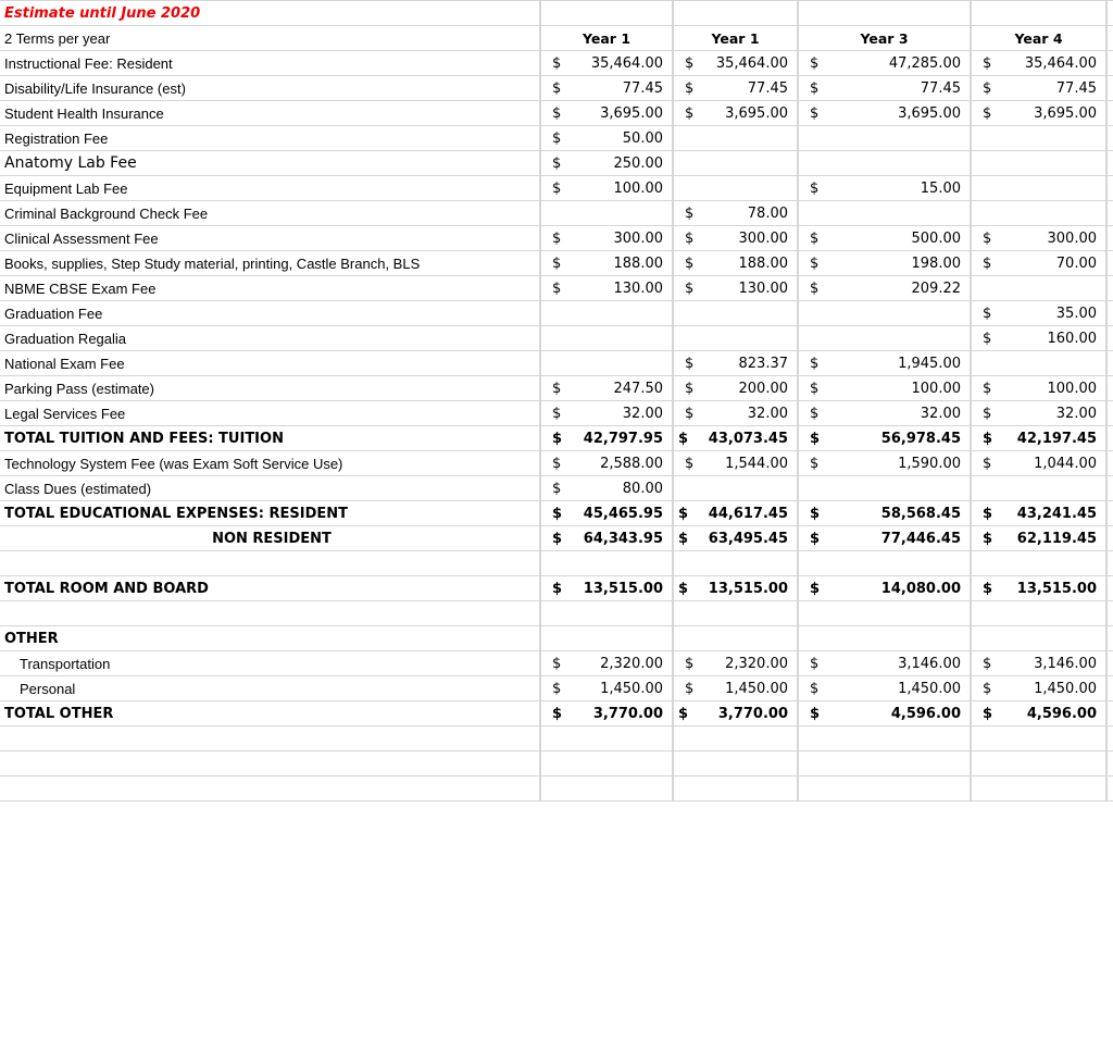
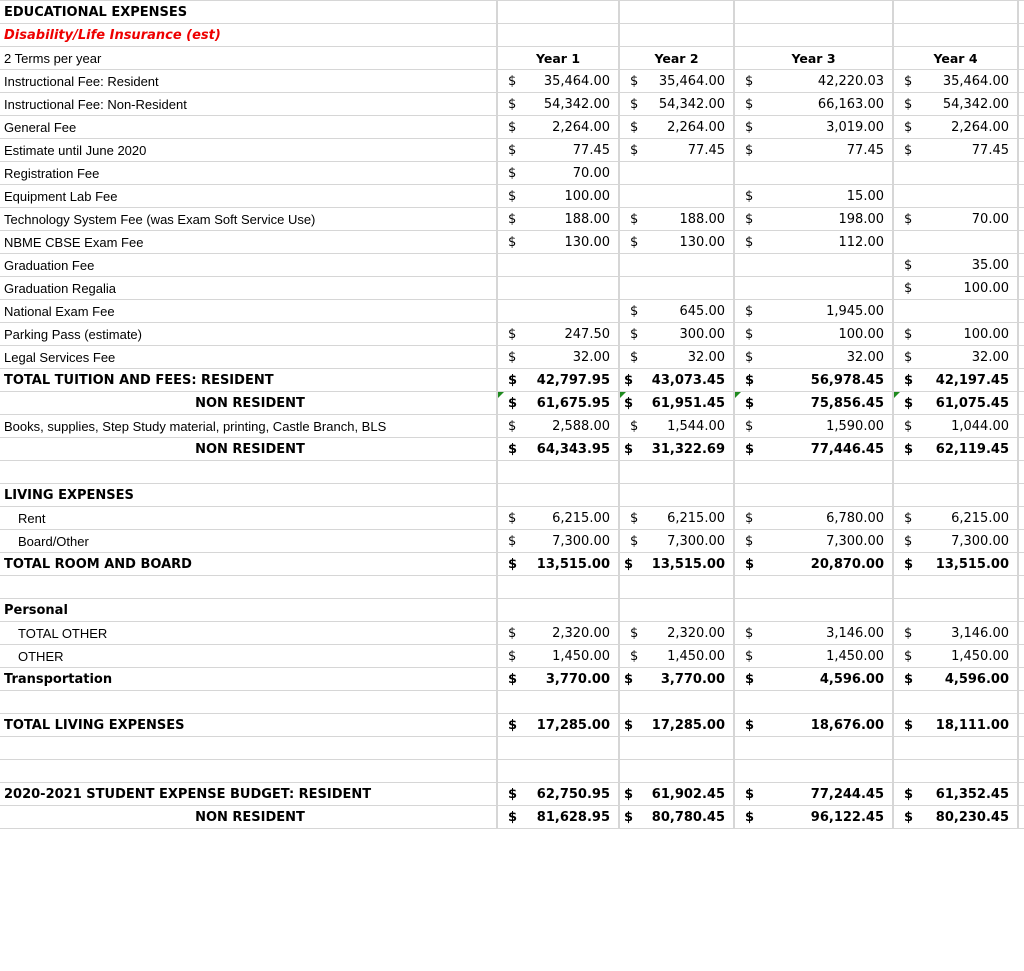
+ EDUCATIONAL EXPENSES
- Estimate until June 2020
+ Disability/Life Insurance (est)
- 2 Terms per year	Year 1	Year 1	Year 3	Year 4
+ 2 Terms per year	Year 1	Year 2	Year 3	Year 4
- Instructional Fee: Resident	$ 35,464.00	$ 35,464.00	$ 47,285.00	$ 35,464.00
+ Instructional Fee: Resident	$ 35,464.00	$ 35,464.00	$ 42,220.03	$ 35,464.00
+ Instructional Fee: Non-Resident	$ 54,342.00	$ 54,342.00	$ 66,163.00	$ 54,342.00
+ General Fee	$ 2,264.00	$ 2,264.00	$ 3,019.00	$ 2,264.00
- Disability/Life Insurance (est)	$ 77.45	$ 77.45	$ 77.45	$ 77.45
+ Estimate until June 2020	$ 77.45	$ 77.45	$ 77.45	$ 77.45
- Student Health Insurance	$ 3,695.00	$ 3,695.00	$ 3,695.00	$ 3,695.00
- Registration Fee	$ 50.00
+ Registration Fee	$ 70.00
- Anatomy Lab Fee	$ 250.00
  Equipment Lab Fee	$ 100.00		$ 15.00
- Criminal Background Check Fee		$ 78.00
- Clinical Assessment Fee	$ 300.00	$ 300.00	$ 500.00	$ 300.00
- Books, supplies, Step Study material, printing, Castle Branch, BLS	$ 188.00	$ 188.00	$ 198.00	$ 70.00
+ Technology System Fee (was Exam Soft Service Use)	$ 188.00	$ 188.00	$ 198.00	$ 70.00
- NBME CBSE Exam Fee	$ 130.00	$ 130.00	$ 209.22
+ NBME CBSE Exam Fee	$ 130.00	$ 130.00	$ 112.00
  Graduation Fee				$ 35.00
- Graduation Regalia				$ 160.00
+ Graduation Regalia				$ 100.00
- National Exam Fee		$ 823.37	$ 1,945.00
+ National Exam Fee		$ 645.00	$ 1,945.00
- Parking Pass (estimate)	$ 247.50	$ 200.00	$ 100.00	$ 100.00
+ Parking Pass (estimate)	$ 247.50	$ 300.00	$ 100.00	$ 100.00
  Legal Services Fee	$ 32.00	$ 32.00	$ 32.00	$ 32.00
- TOTAL TUITION AND FEES: TUITION	$ 42,797.95	$ 43,073.45	$ 56,978.45	$ 42,197.45
+ TOTAL TUITION AND FEES: RESIDENT	$ 42,797.95	$ 43,073.45	$ 56,978.45	$ 42,197.45
+ NON RESIDENT	$ 61,675.95	$ 61,951.45	$ 75,856.45	$ 61,075.45
- Technology System Fee (was Exam Soft Service Use)	$ 2,588.00	$ 1,544.00	$ 1,590.00	$ 1,044.00
+ Books, supplies, Step Study material, printing, Castle Branch, BLS	$ 2,588.00	$ 1,544.00	$ 1,590.00	$ 1,044.00
- Class Dues (estimated)	$ 80.00
- TOTAL EDUCATIONAL EXPENSES: RESIDENT	$ 45,465.95	$ 44,617.45	$ 58,568.45	$ 43,241.45
- NON RESIDENT	$ 64,343.95	$ 63,495.45	$ 77,446.45	$ 62,119.45
+ NON RESIDENT	$ 64,343.95	$ 31,322.69	$ 77,446.45	$ 62,119.45
+ LIVING EXPENSES
+ Rent	$ 6,215.00	$ 6,215.00	$ 6,780.00	$ 6,215.00
+ Board/Other	$ 7,300.00	$ 7,300.00	$ 7,300.00	$ 7,300.00
- TOTAL ROOM AND BOARD	$ 13,515.00	$ 13,515.00	$ 14,080.00	$ 13,515.00
+ TOTAL ROOM AND BOARD	$ 13,515.00	$ 13,515.00	$ 20,870.00	$ 13,515.00
- OTHER
+ Personal
- Transportation	$ 2,320.00	$ 2,320.00	$ 3,146.00	$ 3,146.00
+ TOTAL OTHER	$ 2,320.00	$ 2,320.00	$ 3,146.00	$ 3,146.00
- Personal	$ 1,450.00	$ 1,450.00	$ 1,450.00	$ 1,450.00
+ OTHER	$ 1,450.00	$ 1,450.00	$ 1,450.00	$ 1,450.00
- TOTAL OTHER	$ 3,770.00	$ 3,770.00	$ 4,596.00	$ 4,596.00
+ Transportation	$ 3,770.00	$ 3,770.00	$ 4,596.00	$ 4,596.00
+ TOTAL LIVING EXPENSES	$ 17,285.00	$ 17,285.00	$ 18,676.00	$ 18,111.00
+ 2020-2021 STUDENT EXPENSE BUDGET: RESIDENT	$ 62,750.95	$ 61,902.45	$ 77,244.45	$ 61,352.45
+ NON RESIDENT	$ 81,628.95	$ 80,780.45	$ 96,122.45	$ 80,230.45
